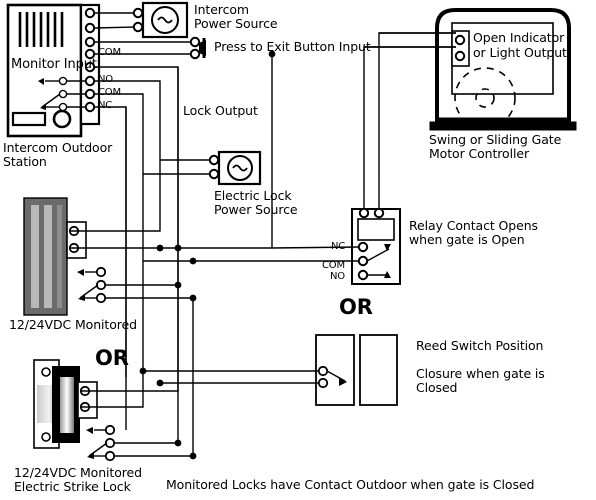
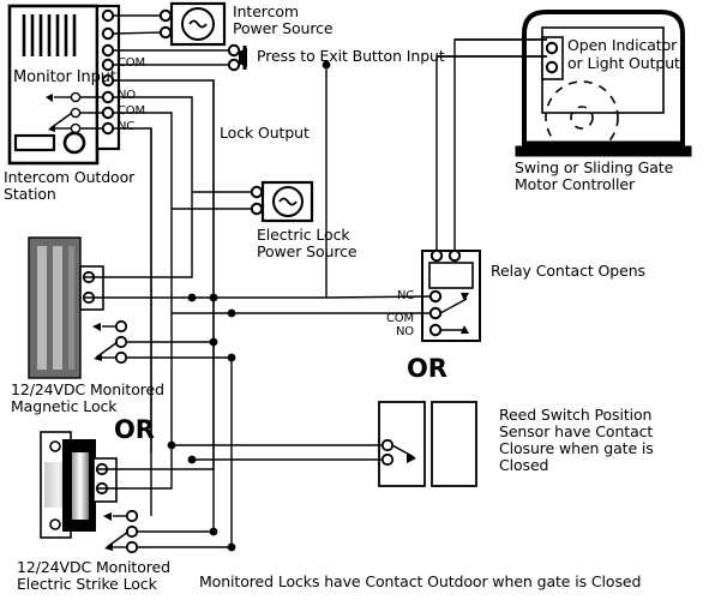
  Monitor Input
  COM
  NO
  COM
  NC
  Intercom Outdoor
  Station
  Intercom
  Power Source
  Press to Exit Button Input
  Lock Output
  Electric Lock
  Power Source
  Open Indicator
  or Light Output
  Swing or Sliding Gate
  Motor Controller
  NC
  COM
  NO
  Relay Contact Opens
- when gate is Open
  12/24VDC Monitored
+ Magnetic Lock
  OR
  OR
  12/24VDC Monitored
  Electric Strike Lock
  Reed Switch Position
+ Sensor have Contact
  Closure when gate is
  Closed
  Monitored Locks have Contact Outdoor when gate is Closed
